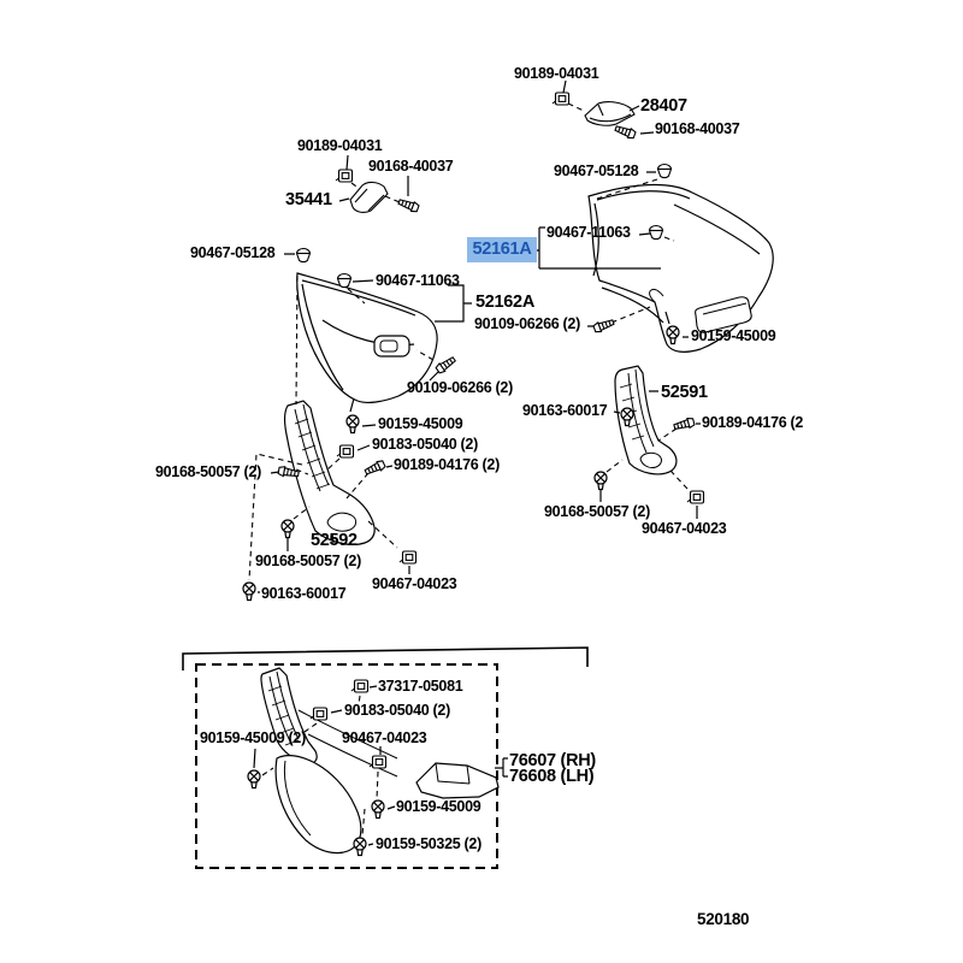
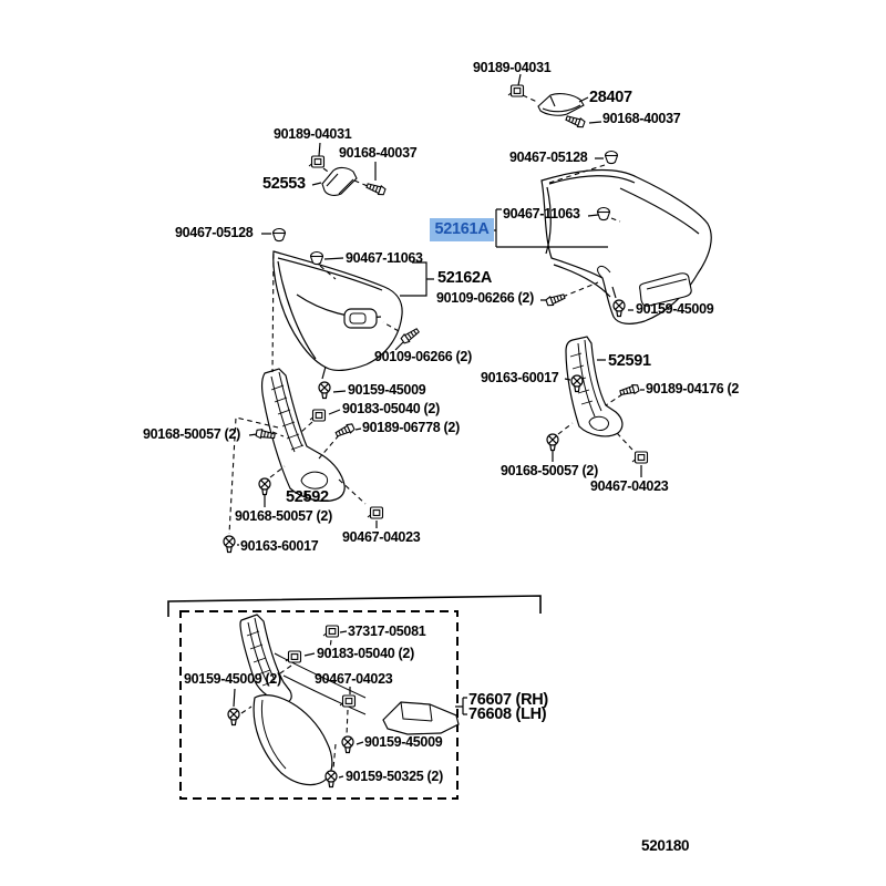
  90189-04031
  28407
  90168-40037
  90189-04031
  90168-40037
- 35441
+ 52553
  90467-05128
  90467-05128
  90467-11063
  52161A
  90467-11063
  52162A
  90109-06266 (2)
  90159-45009
  52591
  90163-60017
  90189-04176 (2
  90109-06266 (2)
  90159-45009
  90183-05040 (2)
- 90189-04176 (2)
+ 90189-06778 (2)
  90168-50057 (2)
  52592
  90168-50057 (2)
  90163-60017
  90467-04023
  90168-50057 (2)
  90467-04023
  37317-05081
  90183-05040 (2)
  90159-45009 (2)
  90467-04023
  76607 (RH)
  76608 (LH)
  90159-45009
  90159-50325 (2)
  520180
